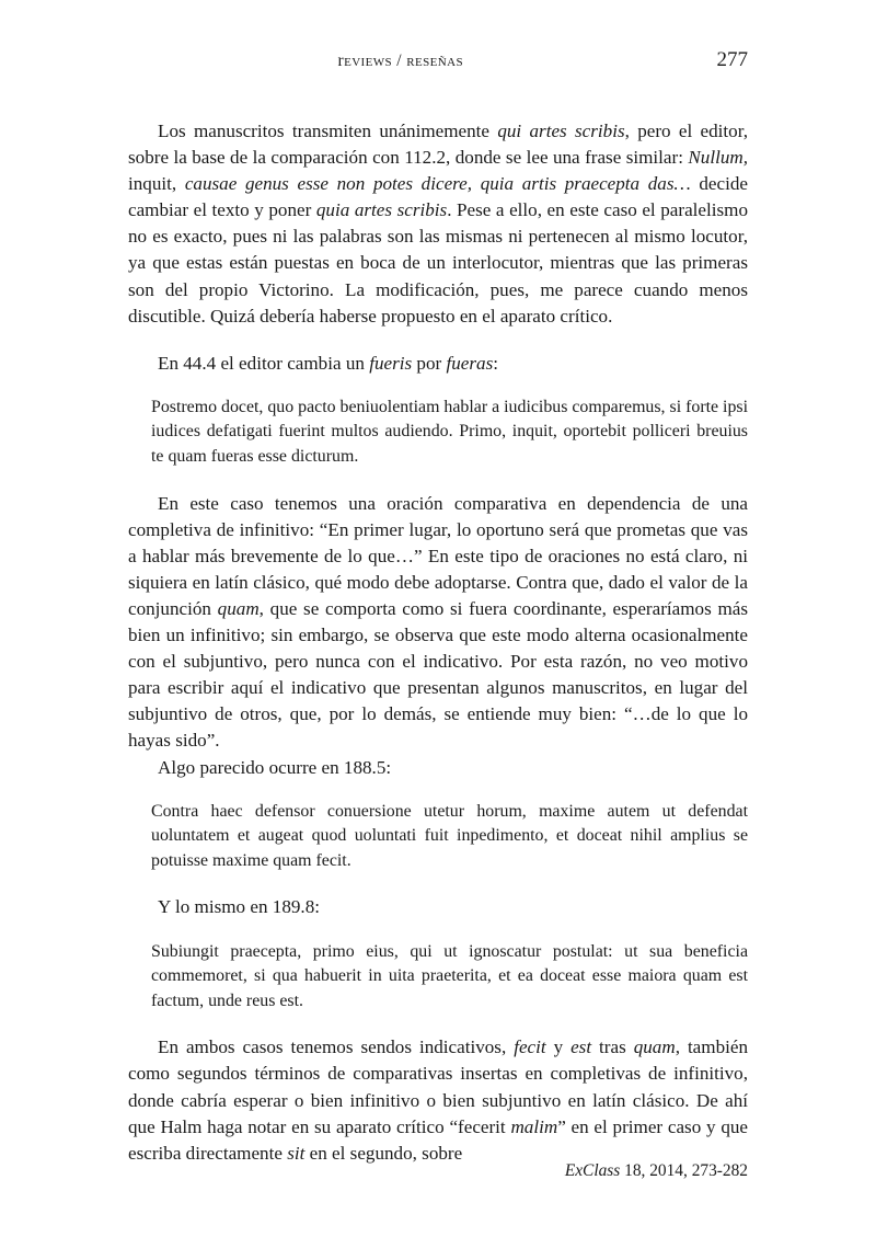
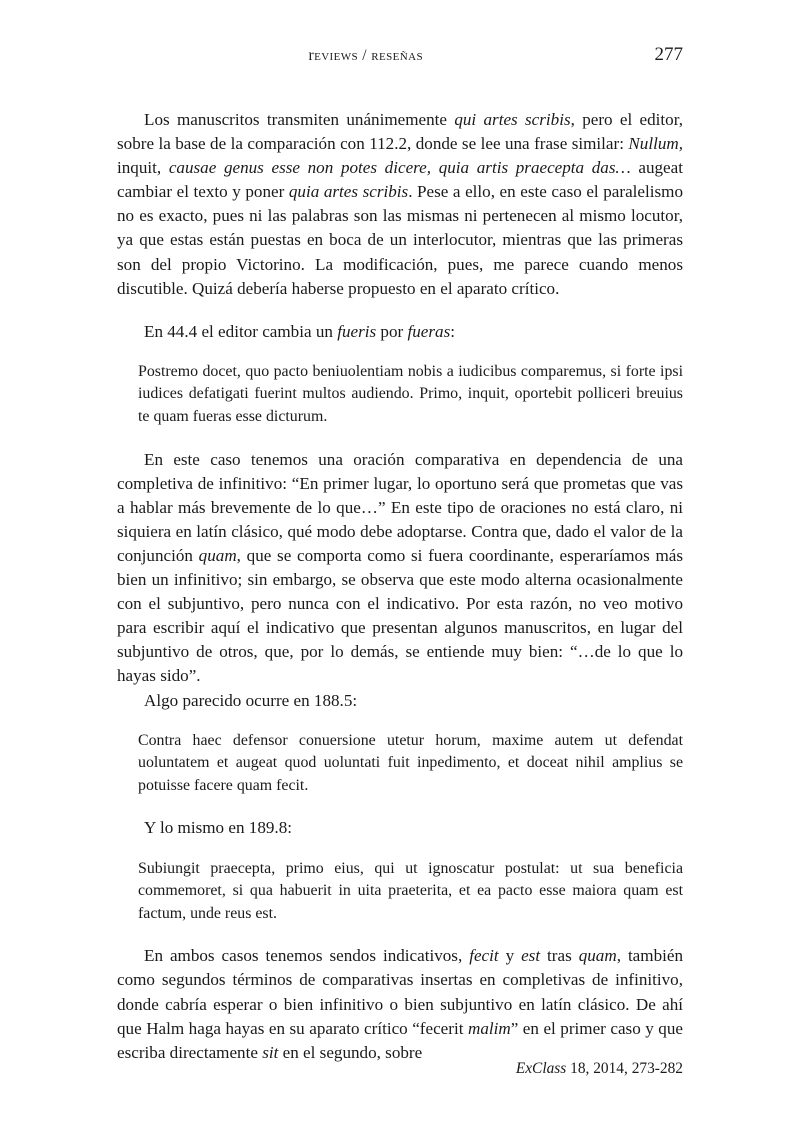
  reviews / reseñas
  277
- Los manuscritos transmiten unánimemente qui artes scribis, pero el editor, sobre la base de la comparación con 112.2, donde se lee una frase similar: Nullum, inquit, causae genus esse non potes dicere, quia artis praecepta das… decide cambiar el texto y poner quia artes scribis. Pese a ello, en este caso el paralelismo no es exacto, pues ni las palabras son las mismas ni pertenecen al mismo locutor, ya que estas están puestas en boca de un interlocutor, mientras que las primeras son del propio Victorino. La modificación, pues, me parece cuando menos discutible. Quizá debería haberse propuesto en el aparato crítico.
+ Los manuscritos transmiten unánimemente qui artes scribis, pero el editor, sobre la base de la comparación con 112.2, donde se lee una frase similar: Nullum, inquit, causae genus esse non potes dicere, quia artis praecepta das… augeat cambiar el texto y poner quia artes scribis. Pese a ello, en este caso el paralelismo no es exacto, pues ni las palabras son las mismas ni pertenecen al mismo locutor, ya que estas están puestas en boca de un interlocutor, mientras que las primeras son del propio Victorino. La modificación, pues, me parece cuando menos discutible. Quizá debería haberse propuesto en el aparato crítico.
  En 44.4 el editor cambia un fueris por fueras:
- Postremo docet, quo pacto beniuolentiam hablar a iudicibus comparemus, si forte ipsi iudices defatigati fuerint multos audiendo. Primo, inquit, oportebit polliceri breuius te quam fueras esse dicturum.
+ Postremo docet, quo pacto beniuolentiam nobis a iudicibus comparemus, si forte ipsi iudices defatigati fuerint multos audiendo. Primo, inquit, oportebit polliceri breuius te quam fueras esse dicturum.
  En este caso tenemos una oración comparativa en dependencia de una completiva de infinitivo: “En primer lugar, lo oportuno será que prometas que vas a hablar más brevemente de lo que…” En este tipo de oraciones no está claro, ni siquiera en latín clásico, qué modo debe adoptarse. Contra que, dado el valor de la conjunción quam, que se comporta como si fuera coordinante, esperaríamos más bien un infinitivo; sin embargo, se observa que este modo alterna ocasionalmente con el subjuntivo, pero nunca con el indicativo. Por esta razón, no veo motivo para escribir aquí el indicativo que presentan algunos manuscritos, en lugar del subjuntivo de otros, que, por lo demás, se entiende muy bien: “…de lo que lo hayas sido”.
  Algo parecido ocurre en 188.5:
- Contra haec defensor conuersione utetur horum, maxime autem ut defendat uoluntatem et augeat quod uoluntati fuit inpedimento, et doceat nihil amplius se potuisse maxime quam fecit.
+ Contra haec defensor conuersione utetur horum, maxime autem ut defendat uoluntatem et augeat quod uoluntati fuit inpedimento, et doceat nihil amplius se potuisse facere quam fecit.
  Y lo mismo en 189.8:
- Subiungit praecepta, primo eius, qui ut ignoscatur postulat: ut sua beneficia commemoret, si qua habuerit in uita praeterita, et ea doceat esse maiora quam est factum, unde reus est.
+ Subiungit praecepta, primo eius, qui ut ignoscatur postulat: ut sua beneficia commemoret, si qua habuerit in uita praeterita, et ea pacto esse maiora quam est factum, unde reus est.
- En ambos casos tenemos sendos indicativos, fecit y est tras quam, también como segundos términos de comparativas insertas en completivas de infinitivo, donde cabría esperar o bien infinitivo o bien subjuntivo en latín clásico. De ahí que Halm haga notar en su aparato crítico “fecerit malim” en el primer caso y que escriba directamente sit en el segundo, sobre
+ En ambos casos tenemos sendos indicativos, fecit y est tras quam, también como segundos términos de comparativas insertas en completivas de infinitivo, donde cabría esperar o bien infinitivo o bien subjuntivo en latín clásico. De ahí que Halm haga hayas en su aparato crítico “fecerit malim” en el primer caso y que escriba directamente sit en el segundo, sobre
  ExClass 18, 2014, 273-282
